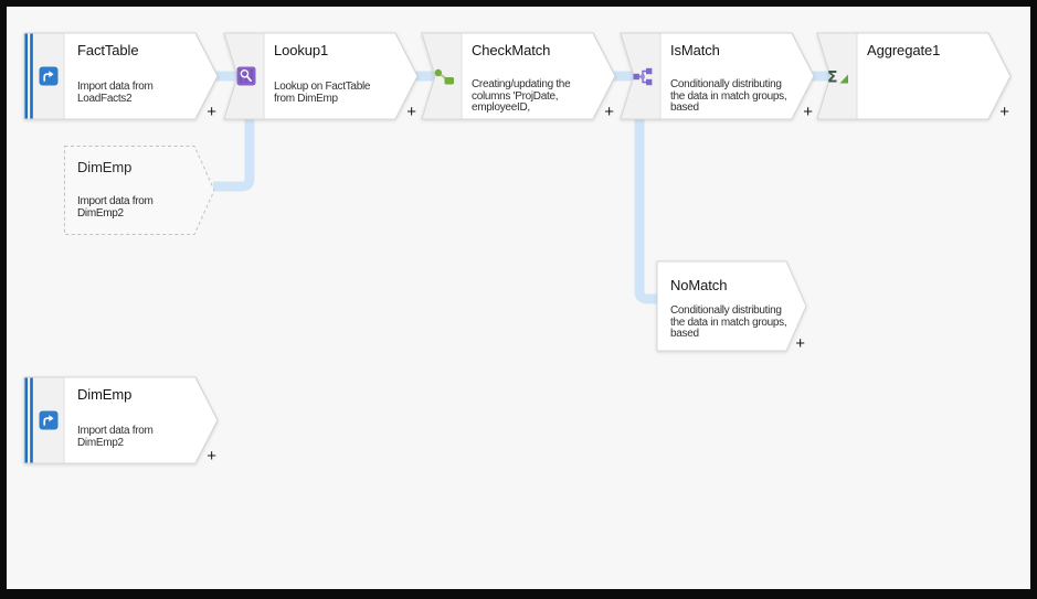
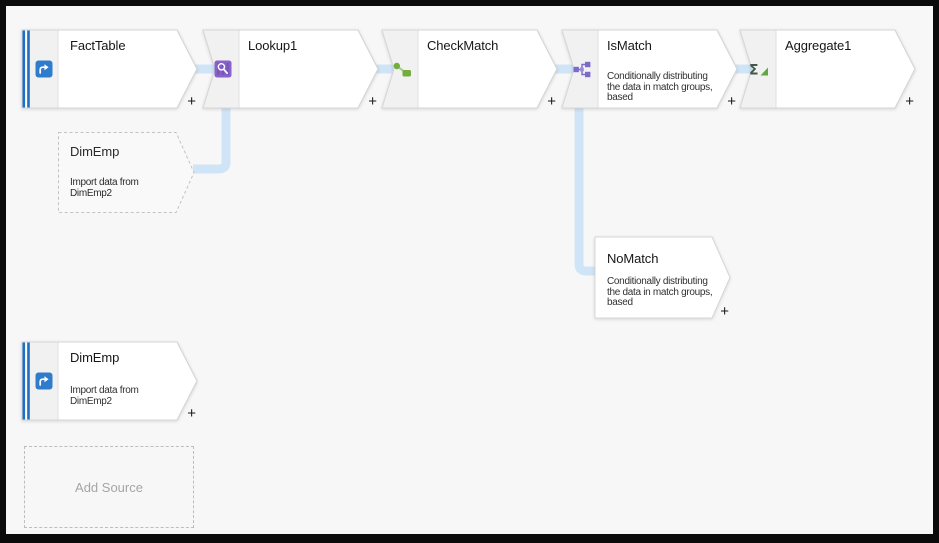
  FactTable
- Import data from LoadFacts2
  +
  Lookup1
- Lookup on FactTable from DimEmp
  +
  CheckMatch
- Creating/updating the columns 'ProjDate, employeeID,
  +
  IsMatch
  Conditionally distributing the data in match groups, based
  +
  Σ
  Aggregate1
  +
  DimEmp
  Import data from DimEmp2
  NoMatch
  Conditionally distributing the data in match groups, based
  +
  DimEmp
  Import data from DimEmp2
  +
+ Add Source
